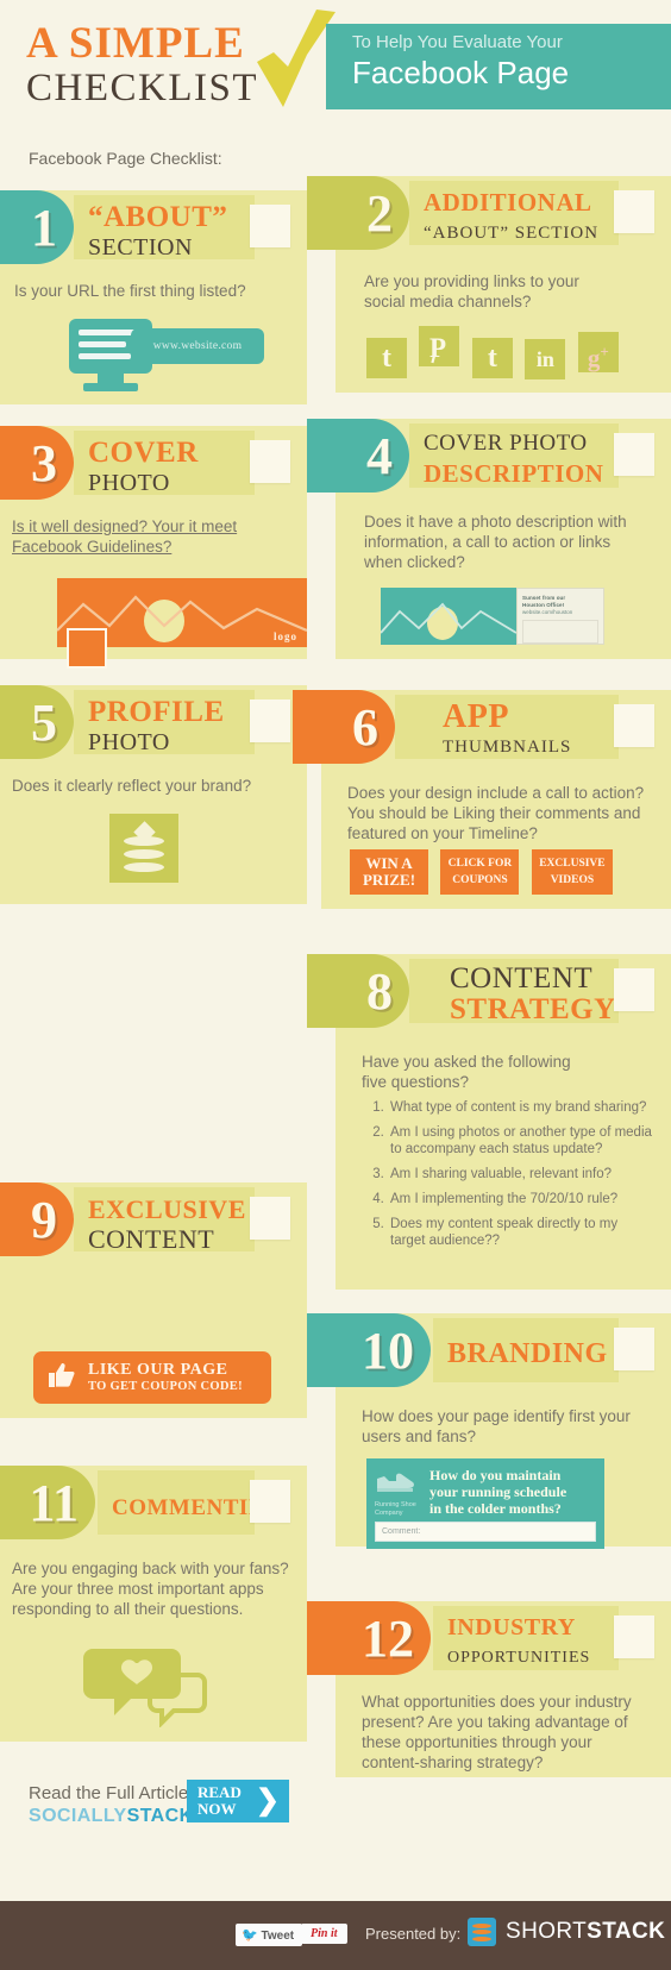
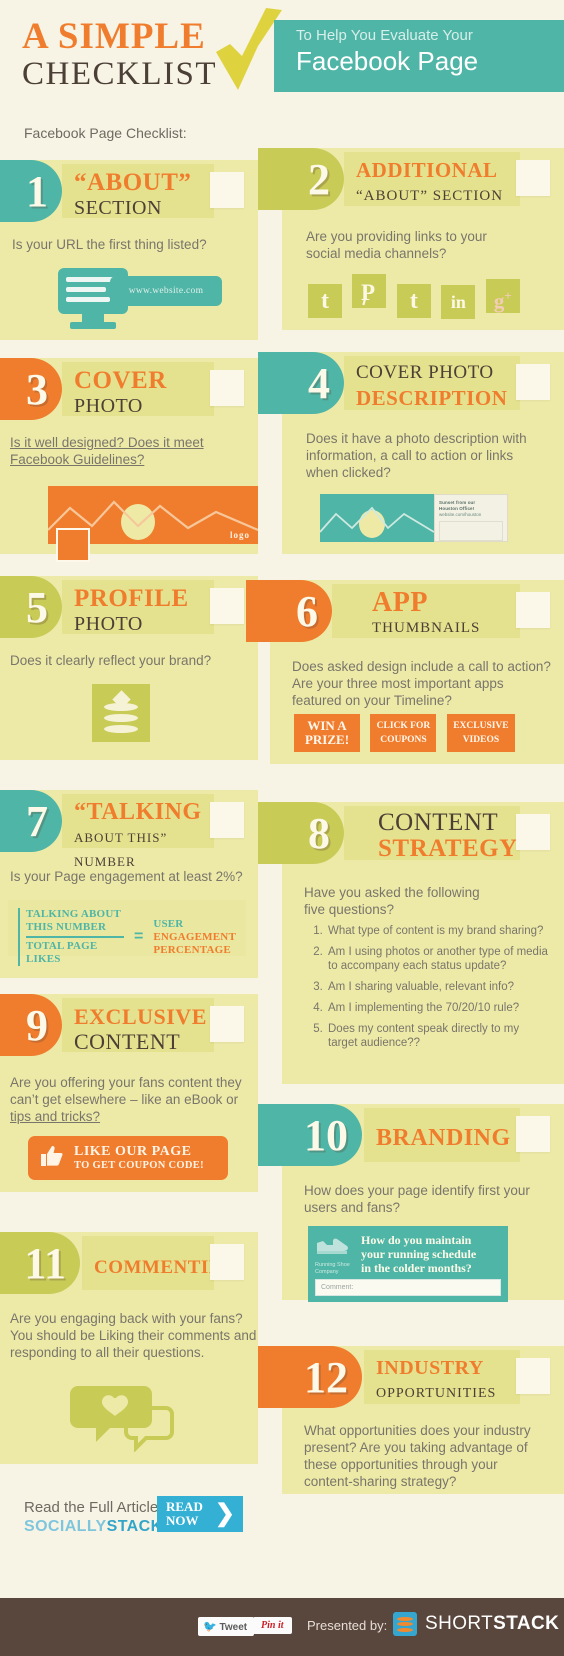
  A SIMPLE
  CHECKLIST
  To Help You Evaluate Your
  Facebook Page
  Facebook Page Checklist:
  1
  “ABOUT”
  SECTION
  Is your URL the first thing listed?
  www.website.com
  2
  ADDITIONAL
  “ABOUT” SECTION
  Are you providing links to your
  social media channels?
  t
  P
  t in g+
  3
  COVER
  PHOTO
- Is it well designed? Your it meet
+ Is it well designed? Does it meet
  Facebook Guidelines?
  logo
  4
  COVER PHOTO
  DESCRIPTION
  Does it have a photo description with
  information, a call to action or links
  when clicked?
  5
  PROFILE
  PHOTO
  Does it clearly reflect your brand?
  6
  APP
  THUMBNAILS
- Does your design include a call to action?
+ Does asked design include a call to action?
- You should be Liking their comments and
+ Are your three most important apps
  featured on your Timeline?
  WIN A
  PRIZE!
  CLICK FOR
  COUPONS
  EXCLUSIVE
  VIDEOS
+ 7
+ “TALKING
+ ABOUT THIS” NUMBER
+ Is your Page engagement at least 2%?
+ TALKING ABOUT
+ THIS NUMBER
+ TOTAL PAGE LIKES
+ =
+ USER
+ ENGAGEMENT
+ PERCENTAGE
  8
  CONTENT
  STRATEGY
  Have you asked the following
  five questions?
  What type of content is my brand sharing?
  Am I using photos or another type of media to accompany each status update?
  Am I sharing valuable, relevant info?
  Am I implementing the 70/20/10 rule?
  Does my content speak directly to my target audience??
  9
  EXCLUSIVE
  CONTENT
+ Are you offering your fans content they
+ can’t get elsewhere – like an eBook or
+ tips and tricks?
  LIKE OUR PAGE
  TO GET COUPON CODE!
  10
  BRANDING
  How does your page identify first your
  users and fans?
  How do you maintain
  your running schedule
  in the colder months?
  11
  COMMENTI
  Are you engaging back with your fans?
- Are your three most important apps
+ You should be Liking their comments and
  responding to all their questions.
  12
  INDUSTRY
  OPPORTUNITIES
  What opportunities does your industry
  present? Are you taking advantage of
  these opportunities through your
  content-sharing strategy?
  Read the Full Article
  SOCIALLYSTAC
  READ
  NOW
  ❯
  🐦 Tweet
  Pin it
  Presented by:
  SHORTSTACK
